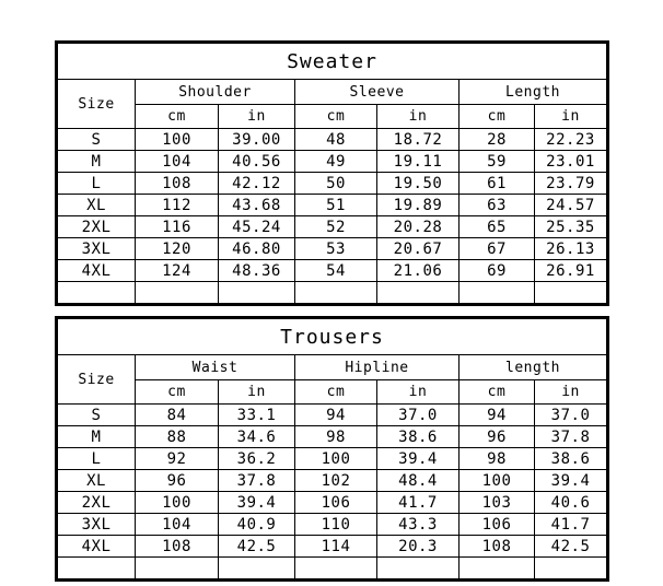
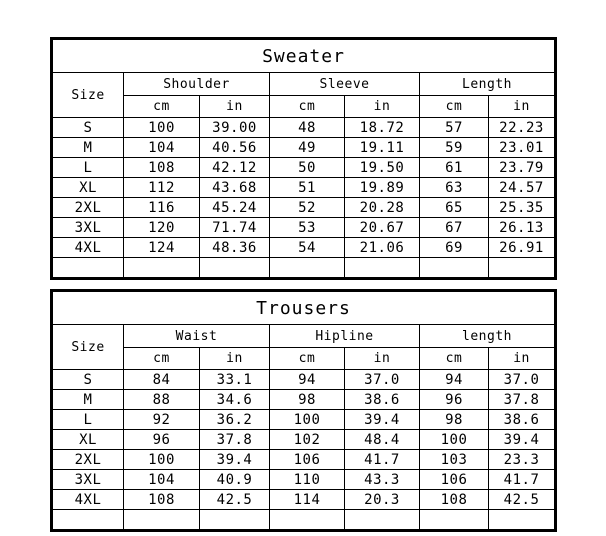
  Sweater
  Size	Shoulder	Sleeve	Length
  cm	in	cm	in	cm	in
- S	100	39.00	48	18.72	28	22.23
+ S	100	39.00	48	18.72	57	22.23
  M	104	40.56	49	19.11	59	23.01
  L	108	42.12	50	19.50	61	23.79
  XL	112	43.68	51	19.89	63	24.57
  2XL	116	45.24	52	20.28	65	25.35
- 3XL	120	46.80	53	20.67	67	26.13
+ 3XL	120	71.74	53	20.67	67	26.13
  4XL	124	48.36	54	21.06	69	26.91
  Trousers
  Size	Waist	Hipline	length
  cm	in	cm	in	cm	in
  S	84	33.1	94	37.0	94	37.0
  M	88	34.6	98	38.6	96	37.8
  L	92	36.2	100	39.4	98	38.6
  XL	96	37.8	102	48.4	100	39.4
- 2XL	100	39.4	106	41.7	103	40.6
+ 2XL	100	39.4	106	41.7	103	23.3
  3XL	104	40.9	110	43.3	106	41.7
  4XL	108	42.5	114	20.3	108	42.5
